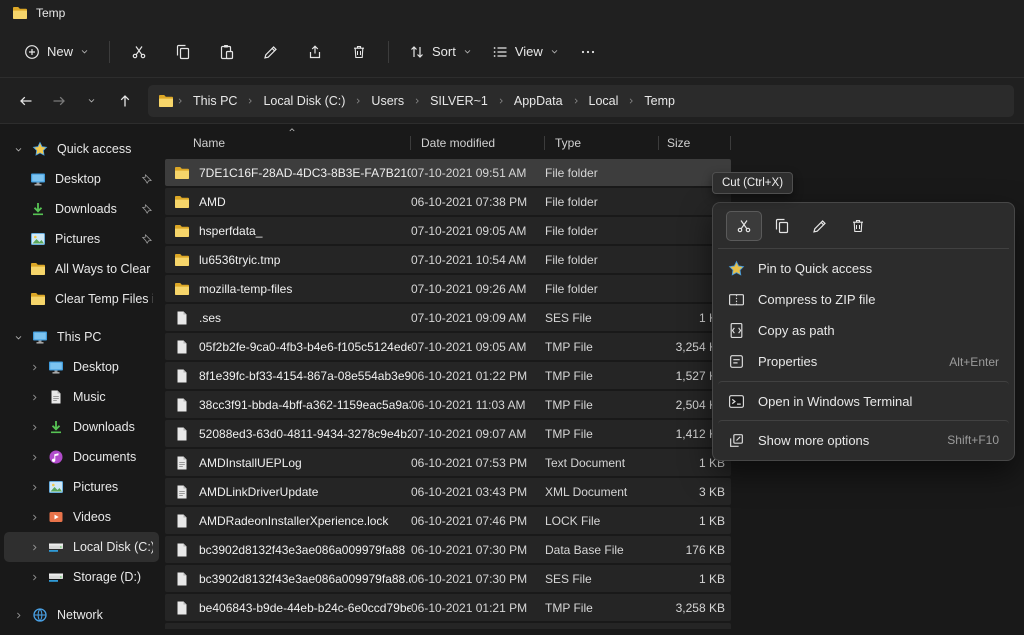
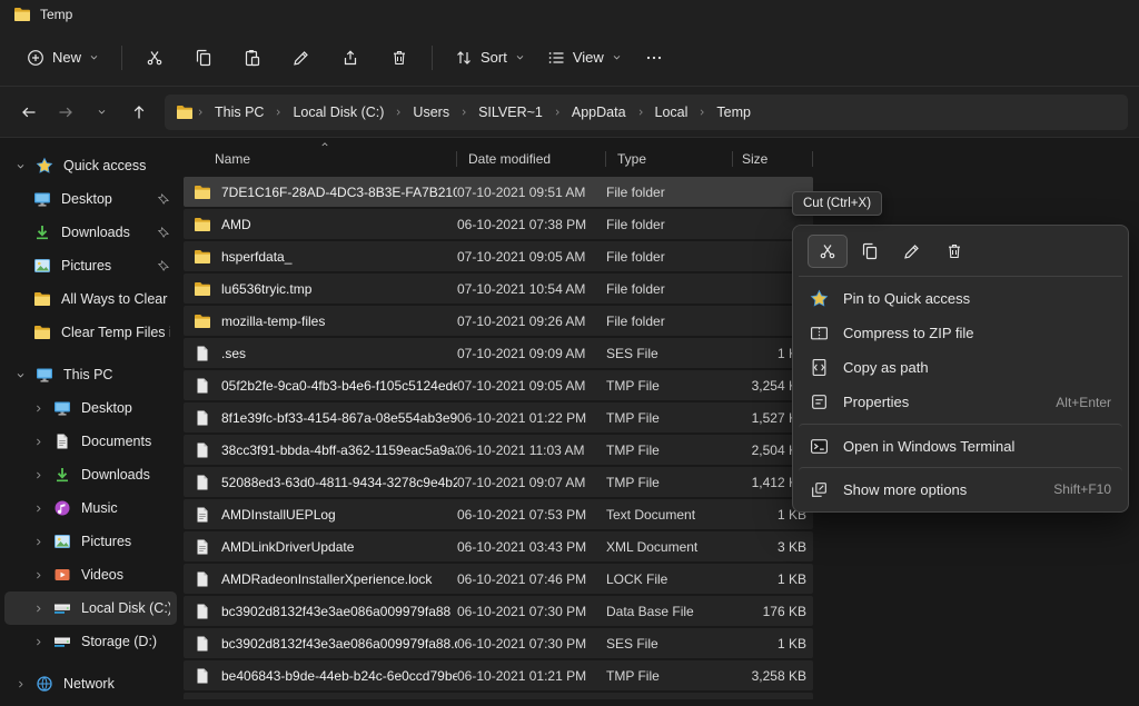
  Temp
  New
  Sort
  View
  This PC
  Local Disk (C:)
  Users
  SILVER~1
  AppData
  Local
  Temp
  Quick access
  Desktop
  Downloads
  Pictures
  All Ways to Clear
  Clear Temp Files
  This PC
  Desktop
- Music
+ Documents
  Downloads
- Documents
+ Music
  Pictures
  Videos
  Local Disk (C:)
  Storage (D:)
  Network
  Name
  Date modified
  Type
  Size
  7DE1C16F-28AD-4DC3-8B3E-FA7B210
  07-10-2021 09:51 AM
  File folder
  AMD
  06-10-2021 07:38 PM
  File folder
  hsperfdata_
  07-10-2021 09:05 AM
  File folder
  lu6536tryic.tmp
  07-10-2021 10:54 AM
  File folder
  mozilla-temp-files
  07-10-2021 09:26 AM
  File folder
  .ses
  07-10-2021 09:09 AM
  SES File
  05f2b2fe-9ca0-4fb3-b4e6-f105c5124ede
  07-10-2021 09:05 AM
  TMP File
  3,254
  8f1e39fc-bf33-4154-867a-08e554ab3e9
  06-10-2021 01:22 PM
  TMP File
  1,527
  38cc3f91-bbda-4bff-a362-1159eac5a9a
  06-10-2021 11:03 AM
  TMP File
  2,504
  52088ed3-63d0-4811-9434-3278c9e4b2
  07-10-2021 09:07 AM
  TMP File
  1,412
  AMDInstallUEPLog
  06-10-2021 07:53 PM
  Text Document
  1 KB
  AMDLinkDriverUpdate
  06-10-2021 03:43 PM
  XML Document
  3 KB
  AMDRadeonInstallerXperience.lock
  06-10-2021 07:46 PM
  LOCK File
  1 KB
  bc3902d8132f43e3ae086a009979fa88
  06-10-2021 07:30 PM
  Data Base File
  176 KB
  bc3902d8132f43e3ae086a009979fa88.
  06-10-2021 07:30 PM
  SES File
  1 KB
  be406843-b9de-44eb-b24c-6e0ccd79be
  06-10-2021 01:21 PM
  TMP File
  3,258 KB
  Cut (Ctrl+X)
  Pin to Quick access
  Compress to ZIP file
  Copy as path
  Properties
  Alt+Enter
  Open in Windows Terminal
  Show more options
  Shift+F10
